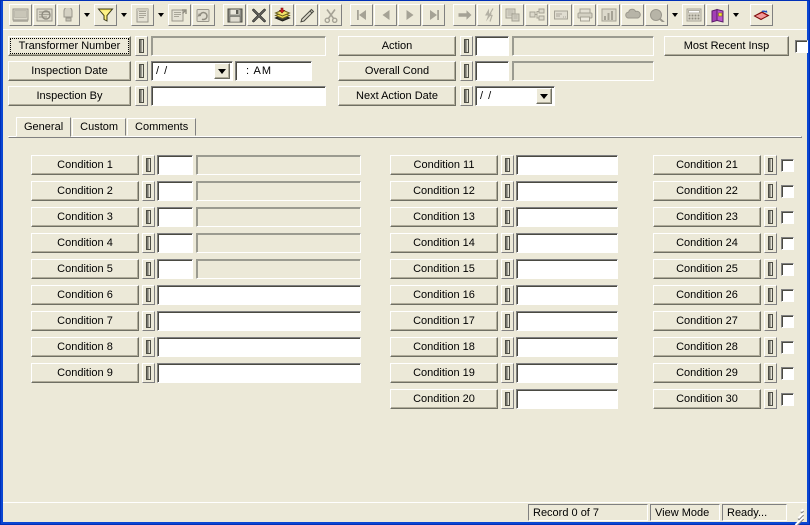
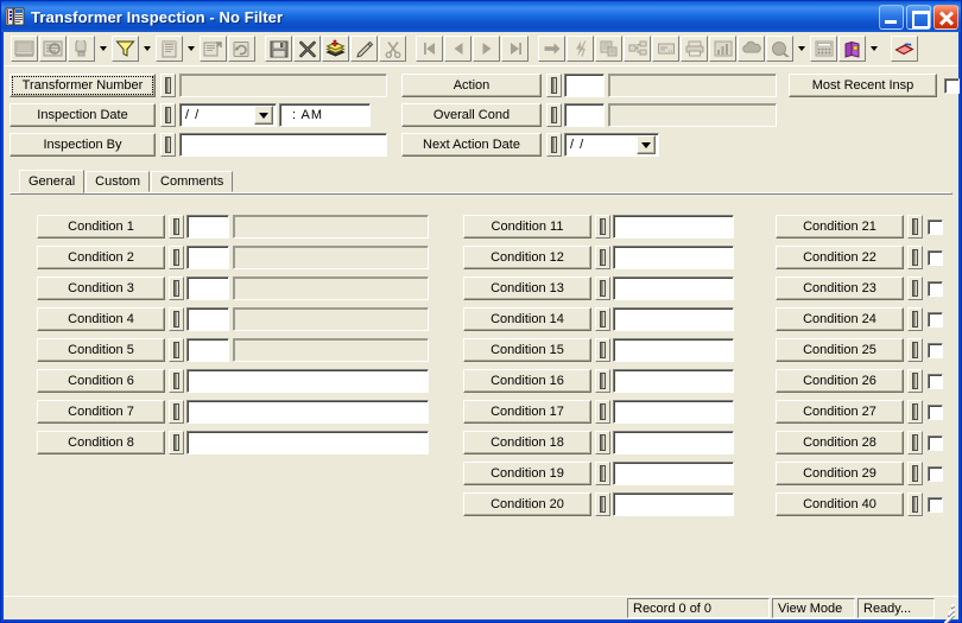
+ Transformer Inspection - No Filter
  Transformer Number
  Inspection Date
  / /
  : AM
  Inspection By
  Action
  Overall Cond
  Next Action Date
  / /
  Most Recent Insp
  General
  Custom
  Comments
  Condition 1
  Condition 2
  Condition 3
  Condition 4
  Condition 5
  Condition 6
  Condition 7
  Condition 8
- Condition 9
  Condition 11
  Condition 12
  Condition 13
  Condition 14
  Condition 15
  Condition 16
  Condition 17
  Condition 18
  Condition 19
  Condition 20
  Condition 21
  Condition 22
  Condition 23
  Condition 24
  Condition 25
  Condition 26
  Condition 27
  Condition 28
  Condition 29
- Condition 30
+ Condition 40
- Record 0 of 7
+ Record 0 of 0
  View Mode
  Ready...
